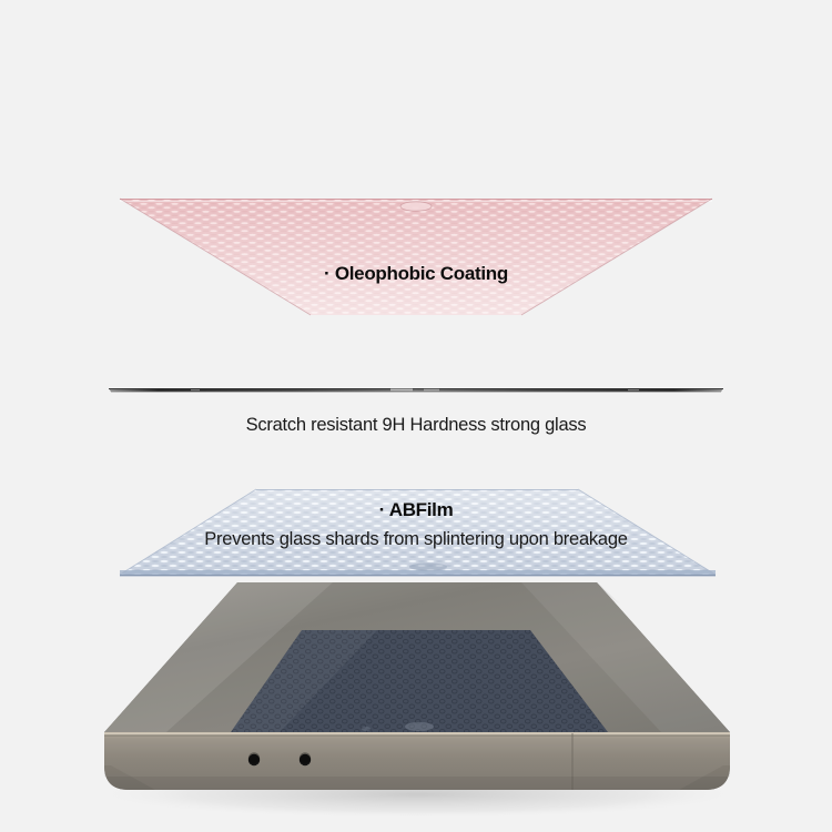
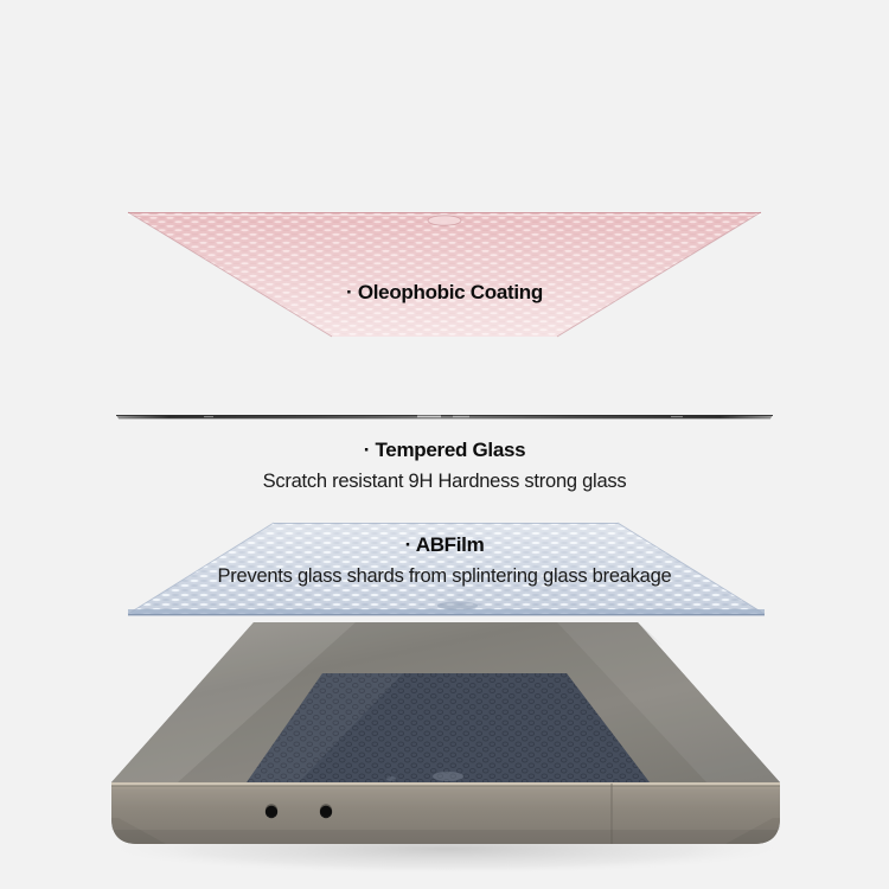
  · Oleophobic Coating
+ · Tempered Glass
  Scratch resistant 9H Hardness strong glass
  · ABFilm
- Prevents glass shards from splintering upon breakage
+ Prevents glass shards from splintering glass breakage
